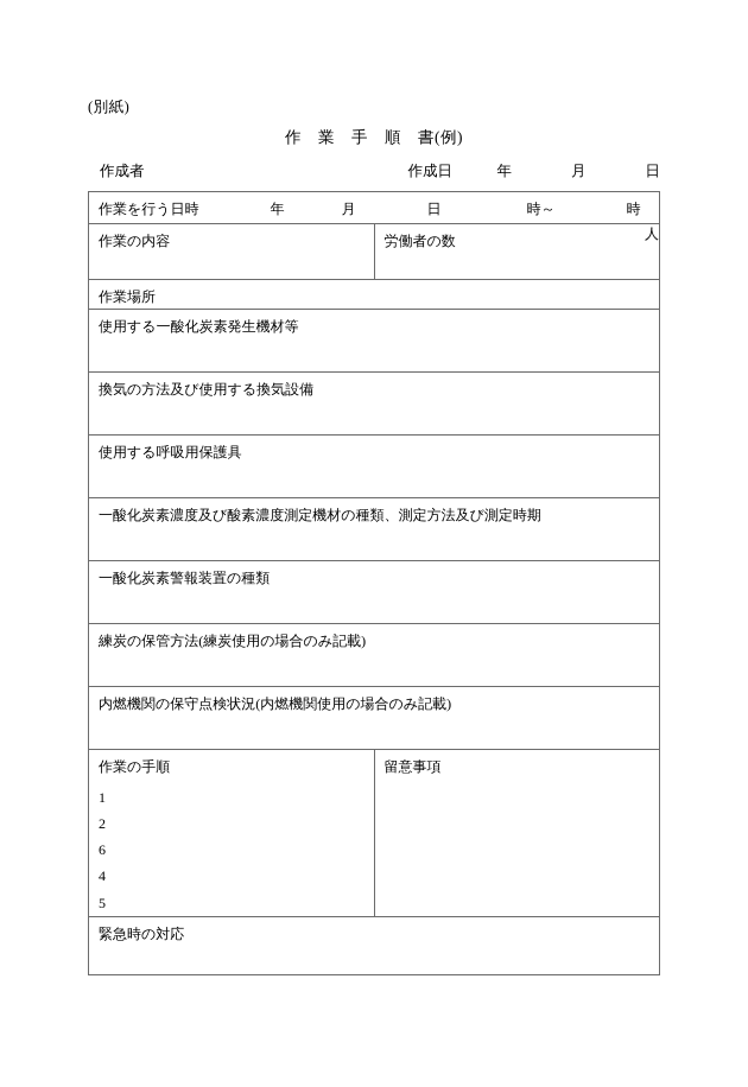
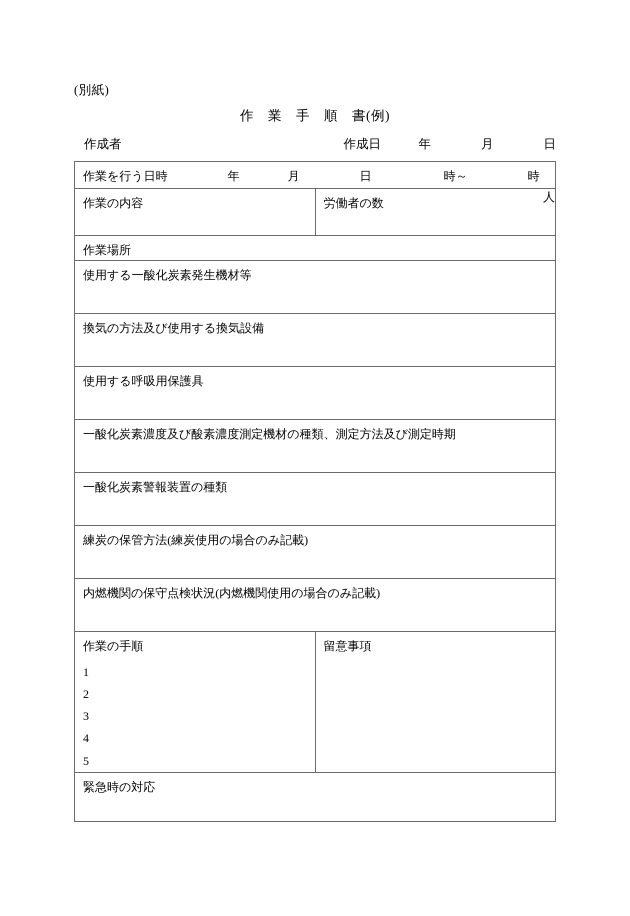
  (別紙)
  作 業 手 順 書(例)
  作成者
  作成日 年 月 日
  作業を行う日時 年 月 日 時～ 時
  作業の内容	労働者の数 人
  作業場所
  使用する一酸化炭素発生機材等
  換気の方法及び使用する換気設備
  使用する呼吸用保護具
  一酸化炭素濃度及び酸素濃度測定機材の種類、測定方法及び測定時期
  一酸化炭素警報装置の種類
  練炭の保管方法(練炭使用の場合のみ記載)
  内燃機関の保守点検状況(内燃機関使用の場合のみ記載)
- 作業の手順 1 2 6 4 5	留意事項
+ 作業の手順 1 2 3 4 5	留意事項
  緊急時の対応
